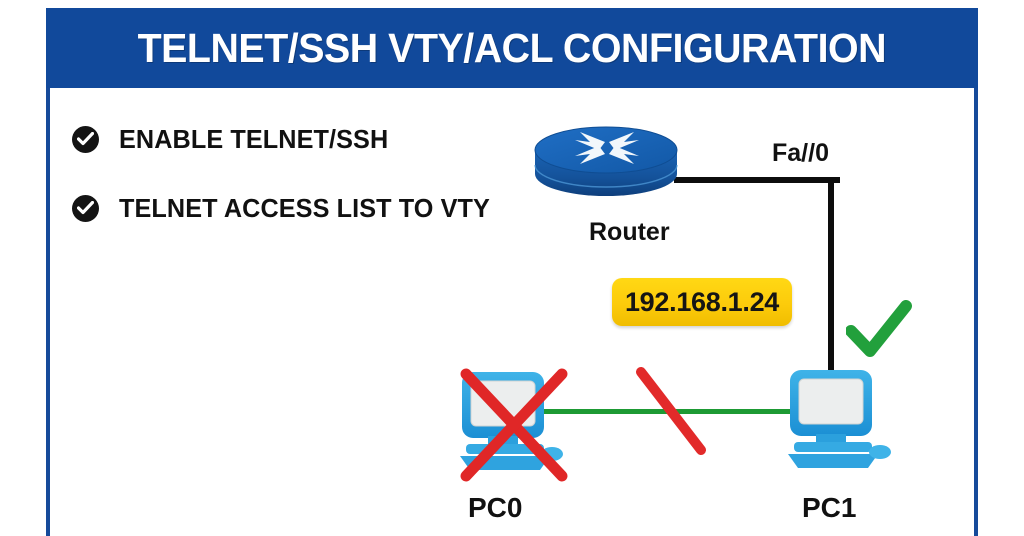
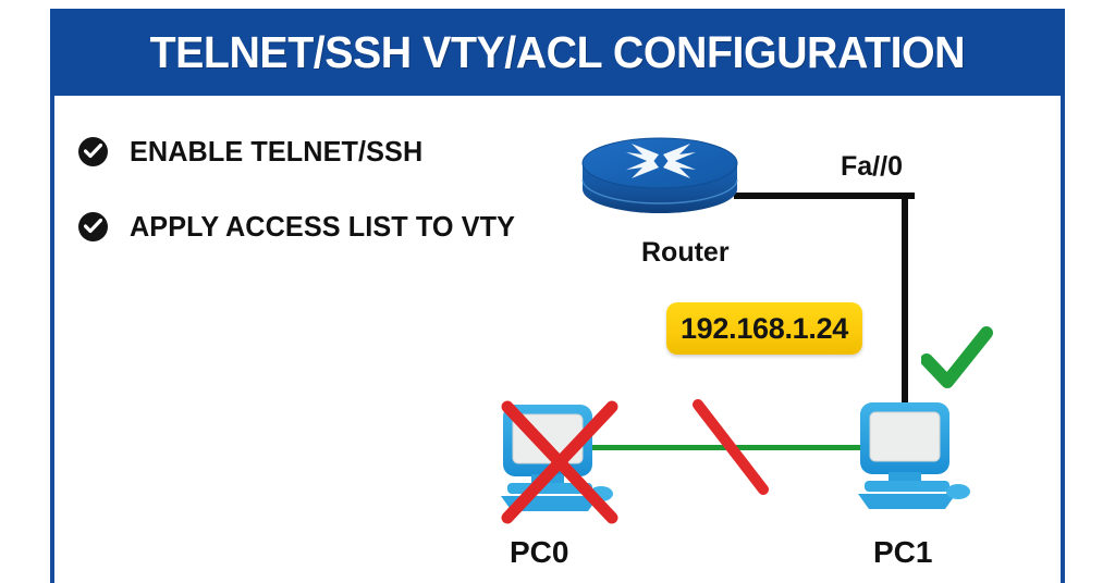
  TELNET/SSH VTY/ACL CONFIGURATION
  ENABLE TELNET/SSH
- TELNET ACCESS LIST TO VTY
+ APPLY ACCESS LIST TO VTY
  Router
  Fa//0
  192.168.1.24
  PC0
  PC1
